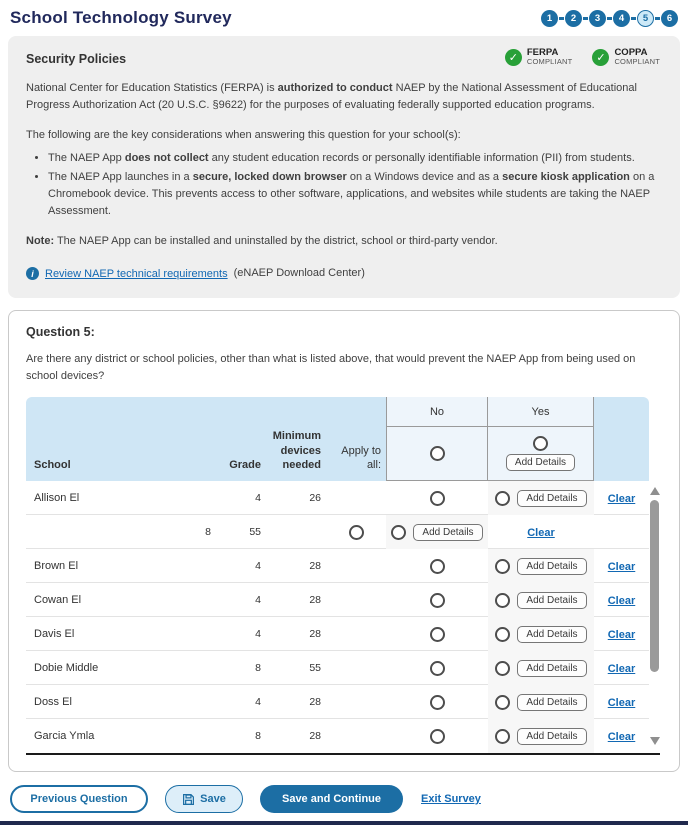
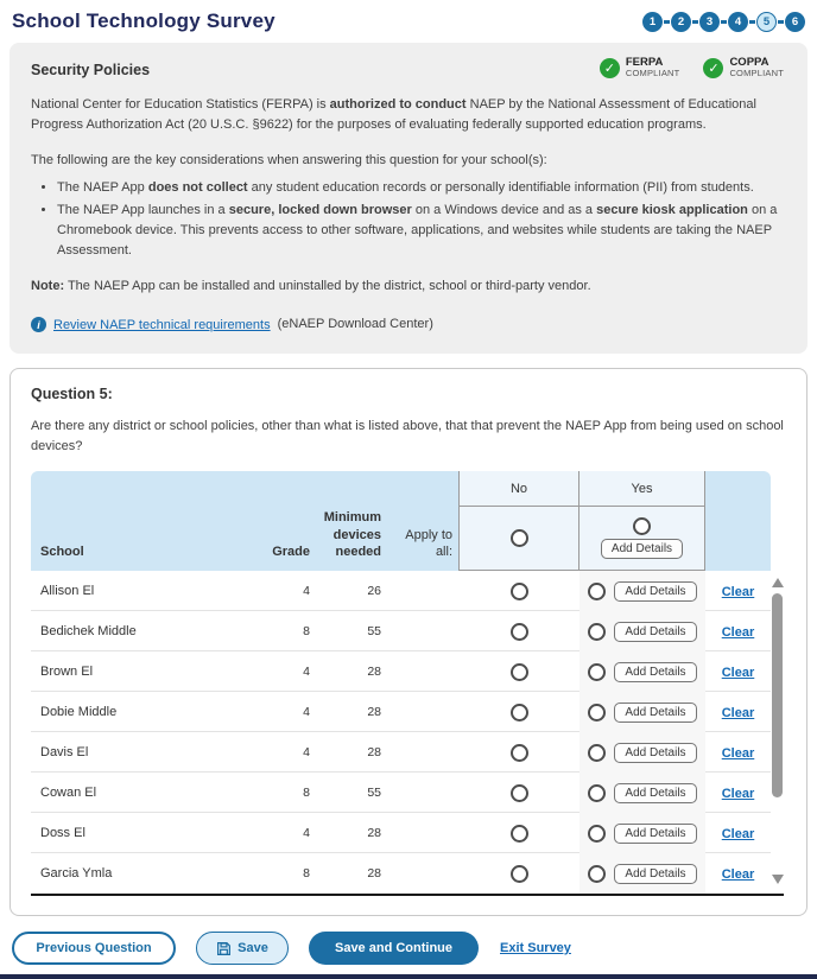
  School Technology Survey
  1
  2
  3
  4
  5
  6
  Security Policies
  ✓
  FERPA
  COMPLIANT
  ✓
  COPPA
  COMPLIANT
  National Center for Education Statistics (FERPA) is authorized to conduct NAEP by the National Assessment of Educational Progress Authorization Act (20 U.S.C. §9622) for the purposes of evaluating federally supported education programs.
  The following are the key considerations when answering this question for your school(s):
  The NAEP App does not collect any student education records or personally identifiable information (PII) from students.
  The NAEP App launches in a secure, locked down browser on a Windows device and as a secure kiosk application on a Chromebook device. This prevents access to other software, applications, and websites while students are taking the NAEP Assessment.
  Note: The NAEP App can be installed and uninstalled by the district, school or third-party vendor.
  i
  Review NAEP technical requirements
  (eNAEP Download Center)
  Question 5:
- Are there any district or school policies, other than what is listed above, that would prevent the NAEP App from being used on school devices?
+ Are there any district or school policies, other than what is listed above, that that prevent the NAEP App from being used on school devices?
  School
  Grade
  Minimum devices needed
  Apply to all:
  No
  Yes
  Add Details
  Allison El
  4
  26
  Add Details
  Clear
+ Bedichek Middle
  8
  55
  Add Details
  Clear
  Brown El
  4
  28
  Add Details
  Clear
- Cowan El
+ Dobie Middle
  4
  28
  Add Details
  Clear
  Davis El
  4
  28
  Add Details
  Clear
- Dobie Middle
+ Cowan El
  8
  55
  Add Details
  Clear
  Doss El
  4
  28
  Add Details
  Clear
  Garcia Ymla
  8
  28
  Add Details
  Clear
  Previous Question
  Save
  Save and Continue
  Exit Survey
